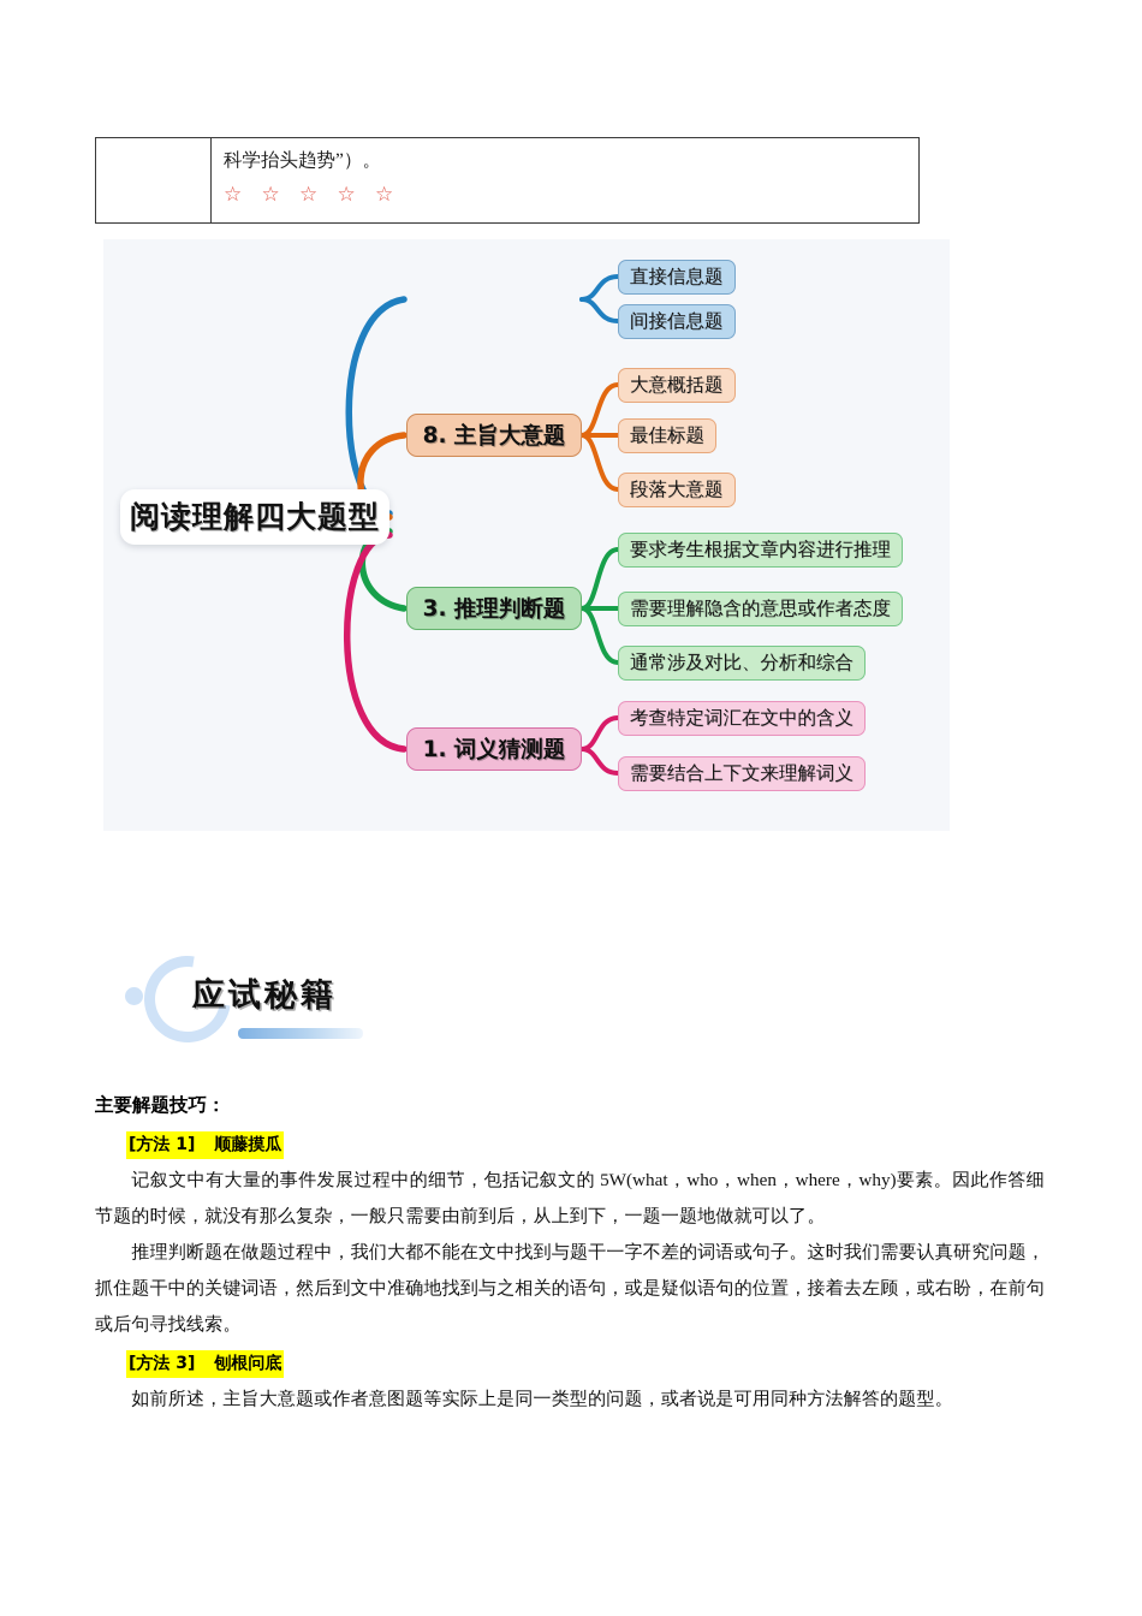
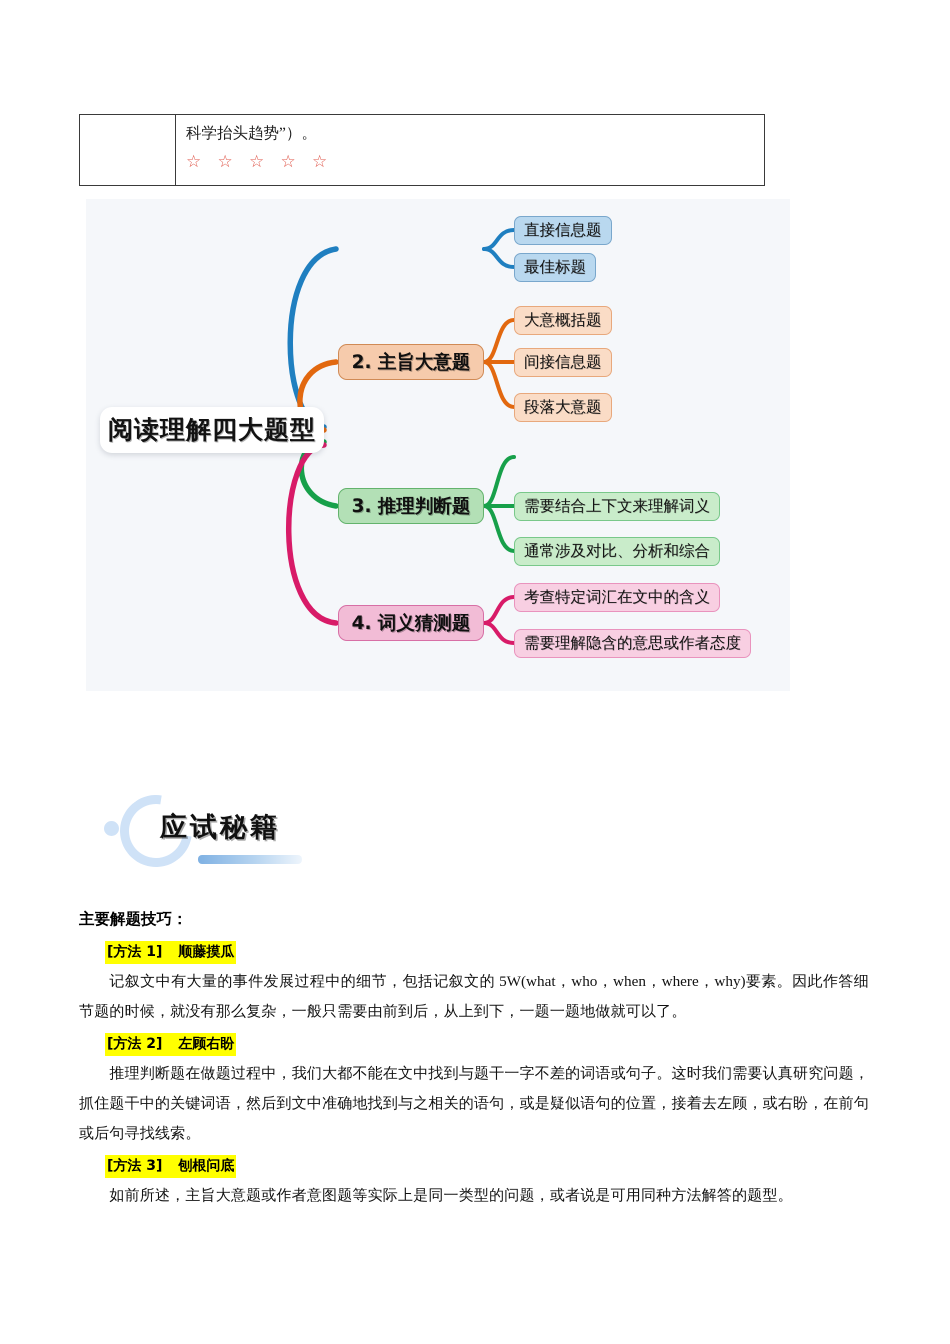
  科学抬头趋势”）。
  ☆ ☆ ☆ ☆ ☆
  阅读理解四大题型
- 8. 主旨大意题
+ 2. 主旨大意题
  3. 推理判断题
- 1. 词义猜测题
+ 4. 词义猜测题
  直接信息题
- 间接信息题
+ 最佳标题
  大意概括题
- 最佳标题
+ 间接信息题
  段落大意题
- 要求考生根据文章内容进行推理
- 需要理解隐含的意思或作者态度
+ 需要结合上下文来理解词义
  通常涉及对比、分析和综合
  考查特定词汇在文中的含义
- 需要结合上下文来理解词义
+ 需要理解隐含的意思或作者态度
  应试秘籍
  主要解题技巧：
  [方法 1] 顺藤摸瓜
  记叙文中有大量的事件发展过程中的细节，包括记叙文的 5W(what，who，when，where，why)要素。因此作答细节题的时候，就没有那么复杂，一般只需要由前到后，从上到下，一题一题地做就可以了。
+ [方法 2] 左顾右盼
  推理判断题在做题过程中，我们大都不能在文中找到与题干一字不差的词语或句子。这时我们需要认真研究问题，抓住题干中的关键词语，然后到文中准确地找到与之相关的语句，或是疑似语句的位置，接着去左顾，或右盼，在前句或后句寻找线索。
  [方法 3] 刨根问底
  如前所述，主旨大意题或作者意图题等实际上是同一类型的问题，或者说是可用同种方法解答的题型。
